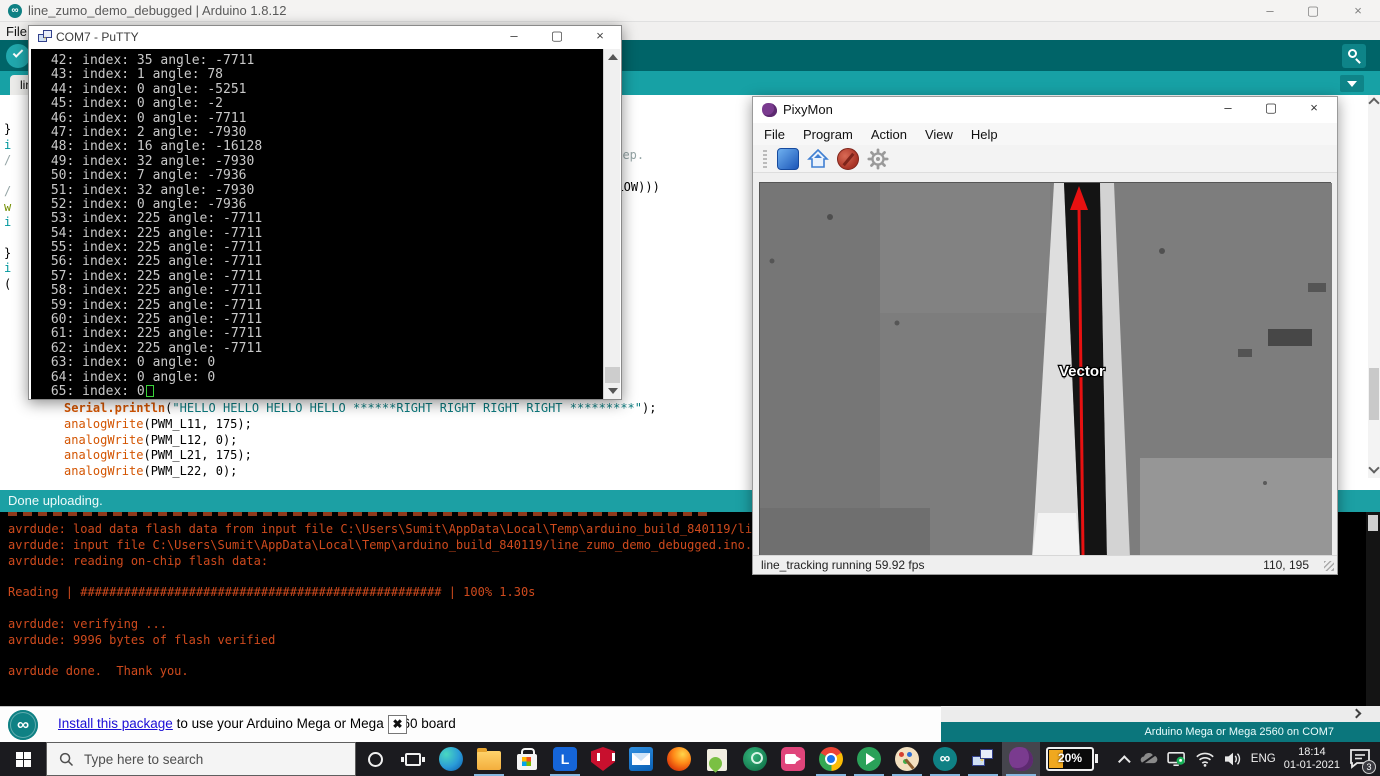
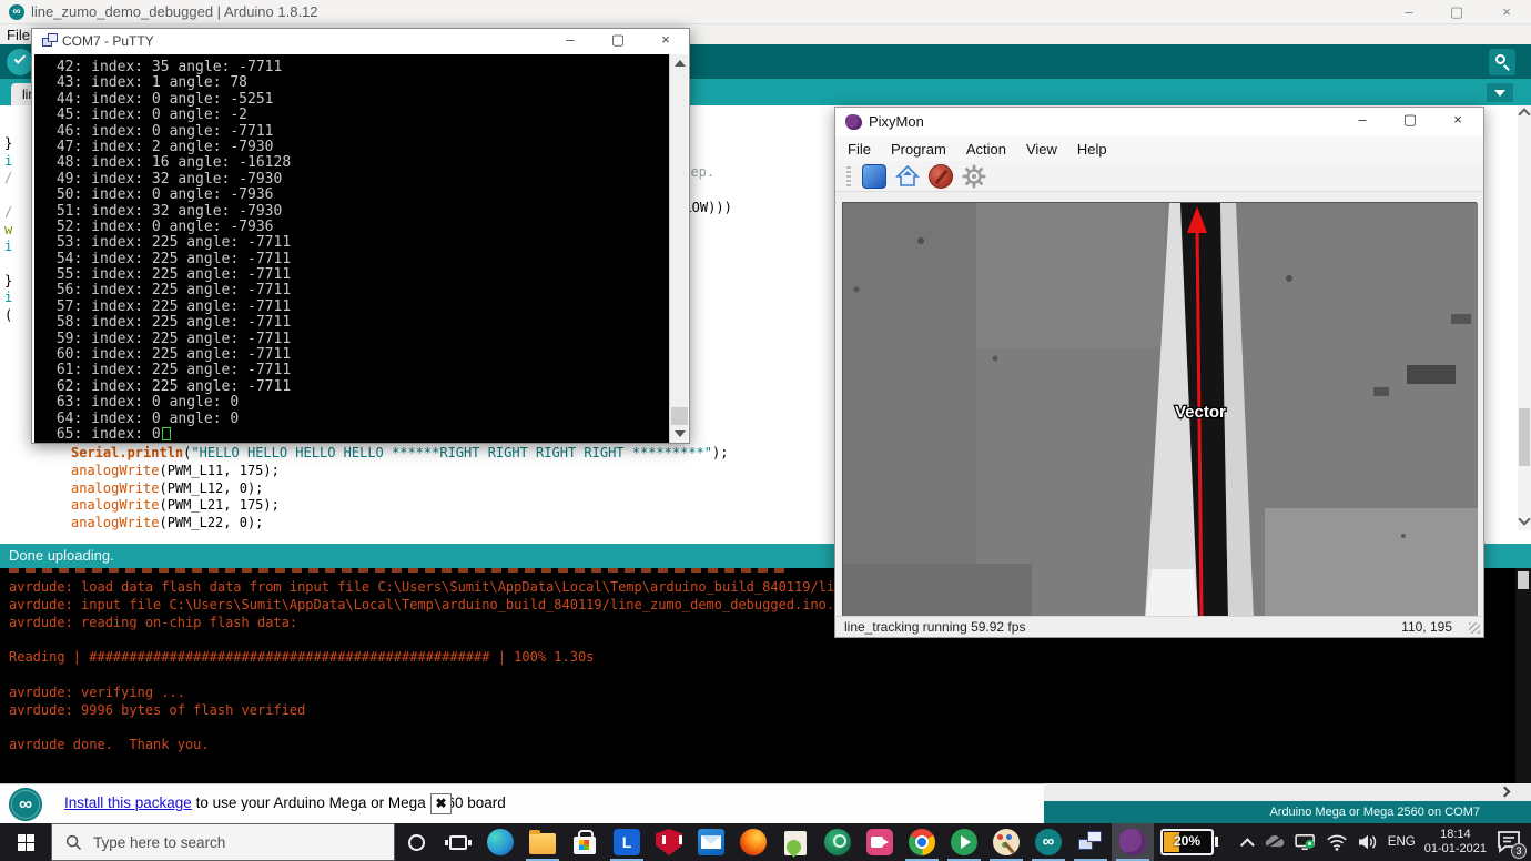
  ∞
  line_zumo_demo_debugged | Arduino 1.8.12
  –
  ▢
  ×
  File
  }
  i
  /
  /
  w
  i
  }
  i
  (
  Serial.println("HELLO HELLO HELLO HELLO ******RIGHT RIGHT RIGHT RIGHT *********");
  analogWrite(PWM_L11, 175);
  analogWrite(PWM_L12, 0);
  analogWrite(PWM_L21, 175);
  analogWrite(PWM_L22, 0);
  Done uploading.
  avrdude: load data flash data from input file C:\Users\Sumit\AppData\Local\Temp\arduino_build_840119/li
  avrdude: input file C:\Users\Sumit\AppData\Local\Temp\arduino_build_840119/line_zumo_demo_debugged.ino.
  avrdude: reading on-chip flash data:
  Reading | ################################################## | 100% 1.30s
  avrdude: verifying ...
  avrdude: 9996 bytes of flash verified
  avrdude done. Thank you.
  Arduino Mega or Mega 2560 on COM7
  ∞
  Install this package to use your Arduino Mega or Mega0 board
  ✖
  PixyMon
  –
  ▢
  ×
  File
  Program
  Action
  View
  Help
  Vector
  line_tracking running 59.92 fps
  110, 195
  COM7 - PuTTY
  –
  ▢
  ×
  42: index: 35 angle: -7711
  43: index: 1 angle: 78
  44: index: 0 angle: -5251
  45: index: 0 angle: -2
  46: index: 0 angle: -7711
  47: index: 2 angle: -7930
  48: index: 16 angle: -16128
  49: index: 32 angle: -7930
- 50: index: 7 angle: -7936
+ 50: index: 0 angle: -7936
  51: index: 32 angle: -7930
  52: index: 0 angle: -7936
  53: index: 225 angle: -7711
  54: index: 225 angle: -7711
  55: index: 225 angle: -7711
  56: index: 225 angle: -7711
  57: index: 225 angle: -7711
  58: index: 225 angle: -7711
  59: index: 225 angle: -7711
  60: index: 225 angle: -7711
  61: index: 225 angle: -7711
  62: index: 225 angle: -7711
  63: index: 0 angle: 0
  64: index: 0 angle: 0
  65: index: 0
  Type here to search
  L
  ∞
  20%
  ENG
  18:14
  01-01-2021
  3
